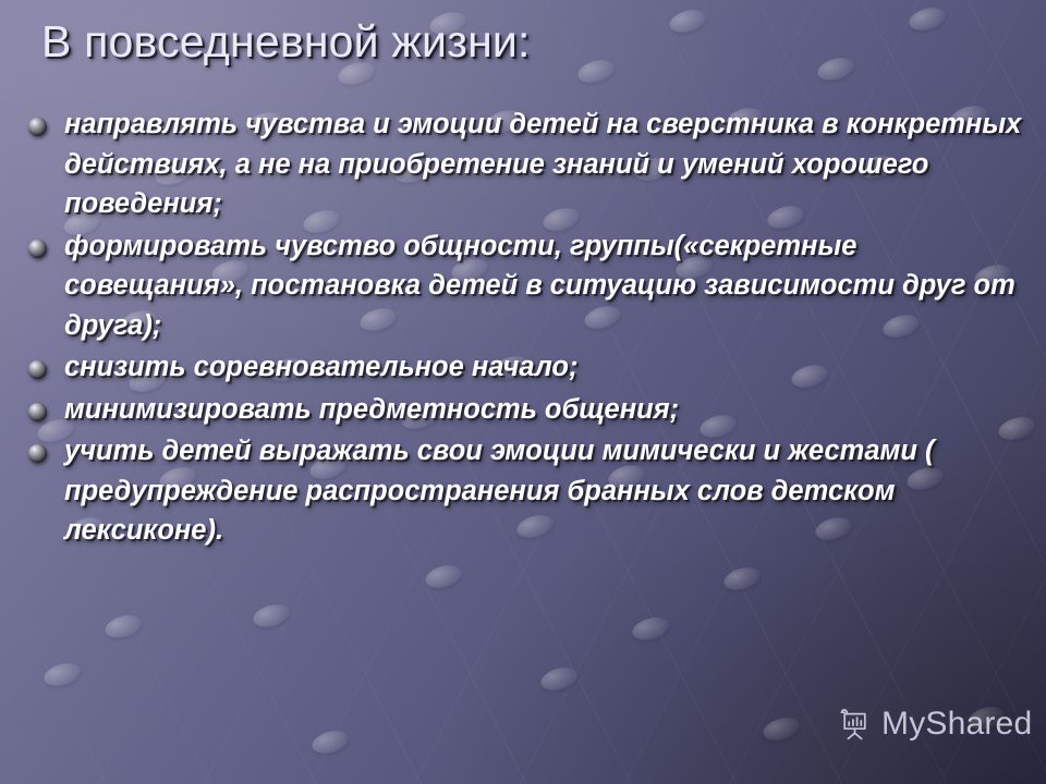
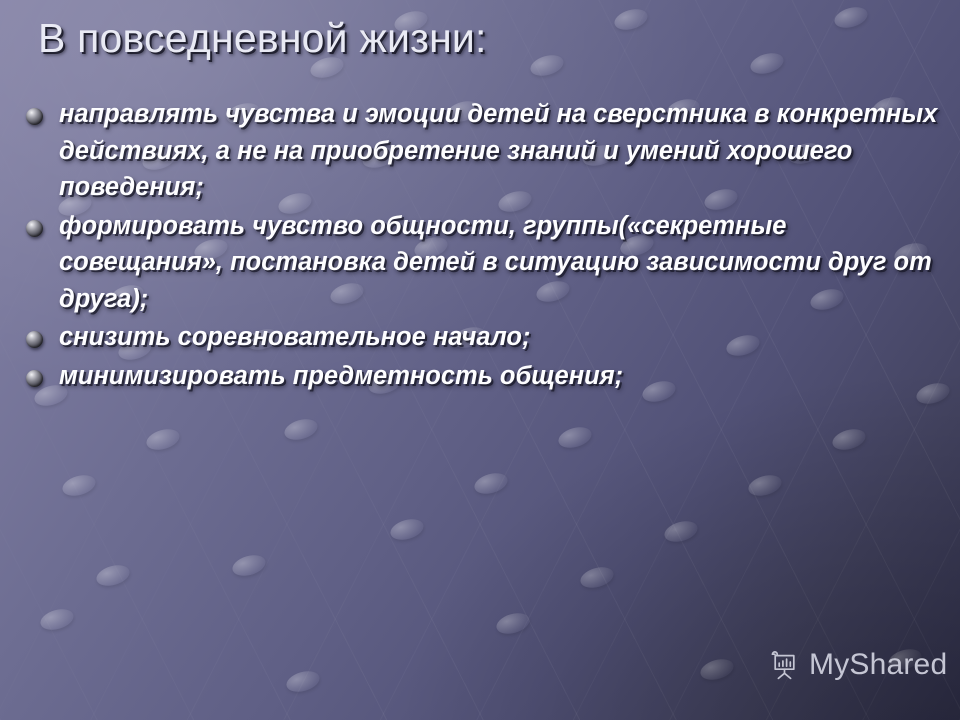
  В повседневной жизни:
  направлять чувства и эмоции детей на сверстника в конкретных действиях, а не на приобретение знаний и умений хорошего поведения;
  формировать чувство общности, группы(«секретные совещания», постановка детей в ситуацию зависимости друг от друга);
  снизить соревновательное начало;
  минимизировать предметность общения;
- учить детей выражать свои эмоции мимически и жестами ( предупреждение распространения бранных слов детском лексиконе).
  MyShared
